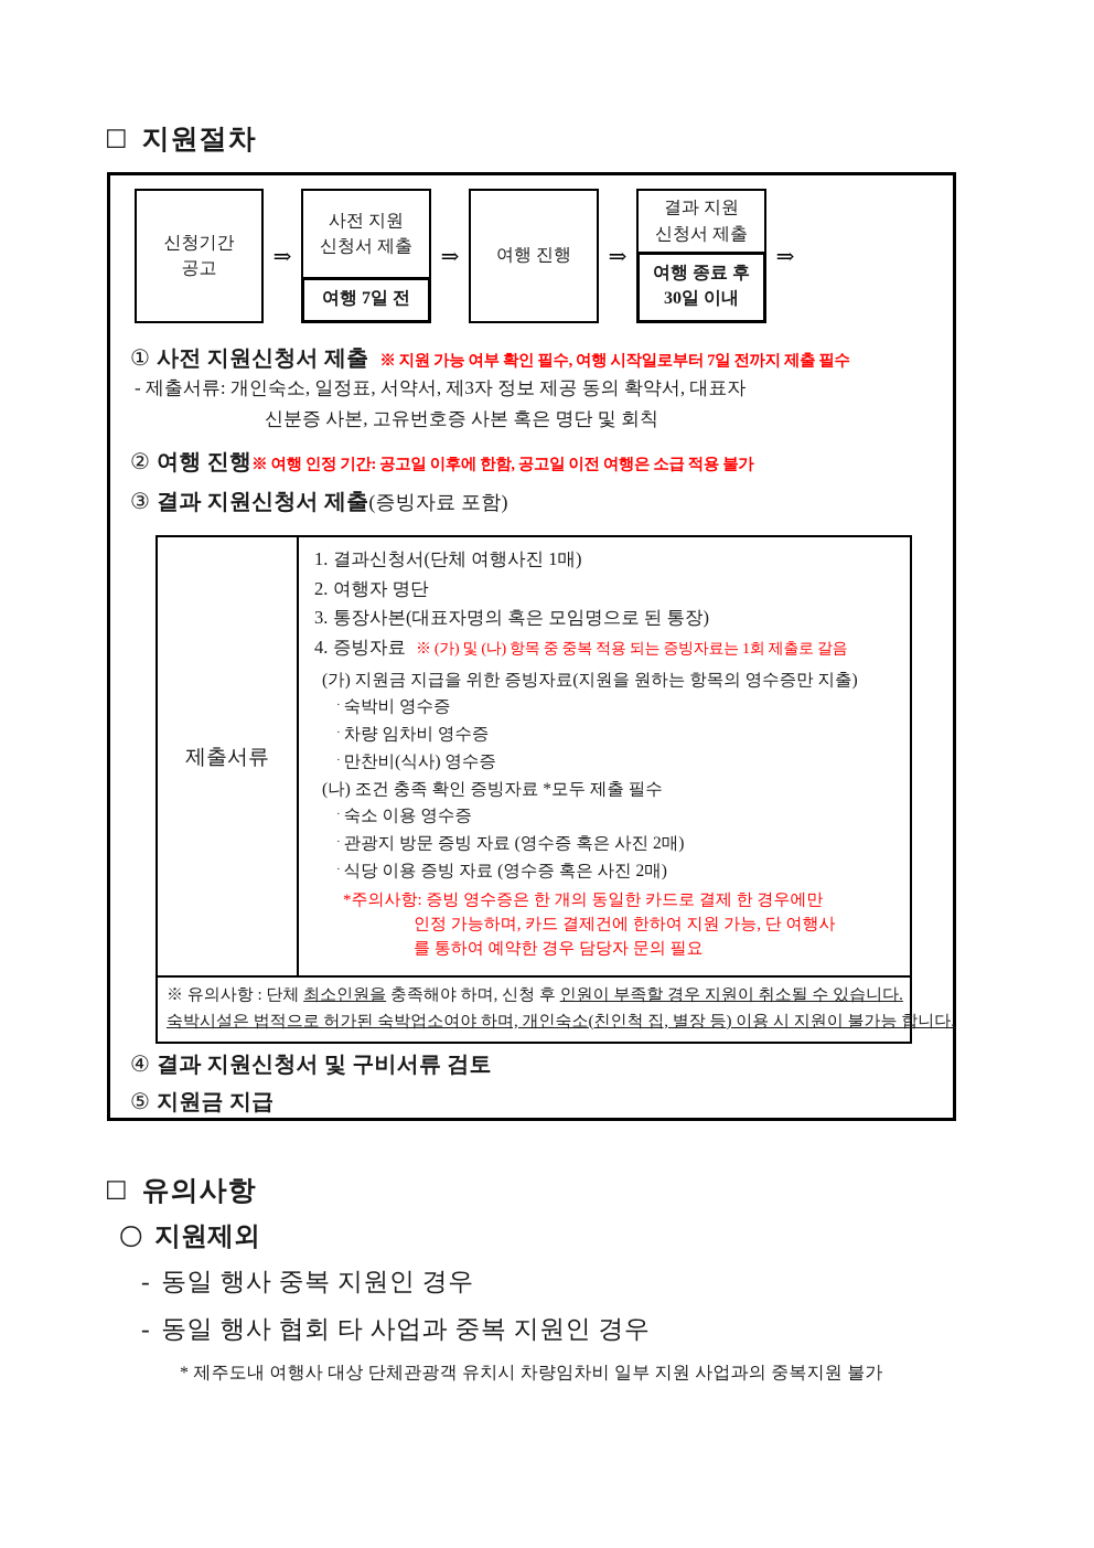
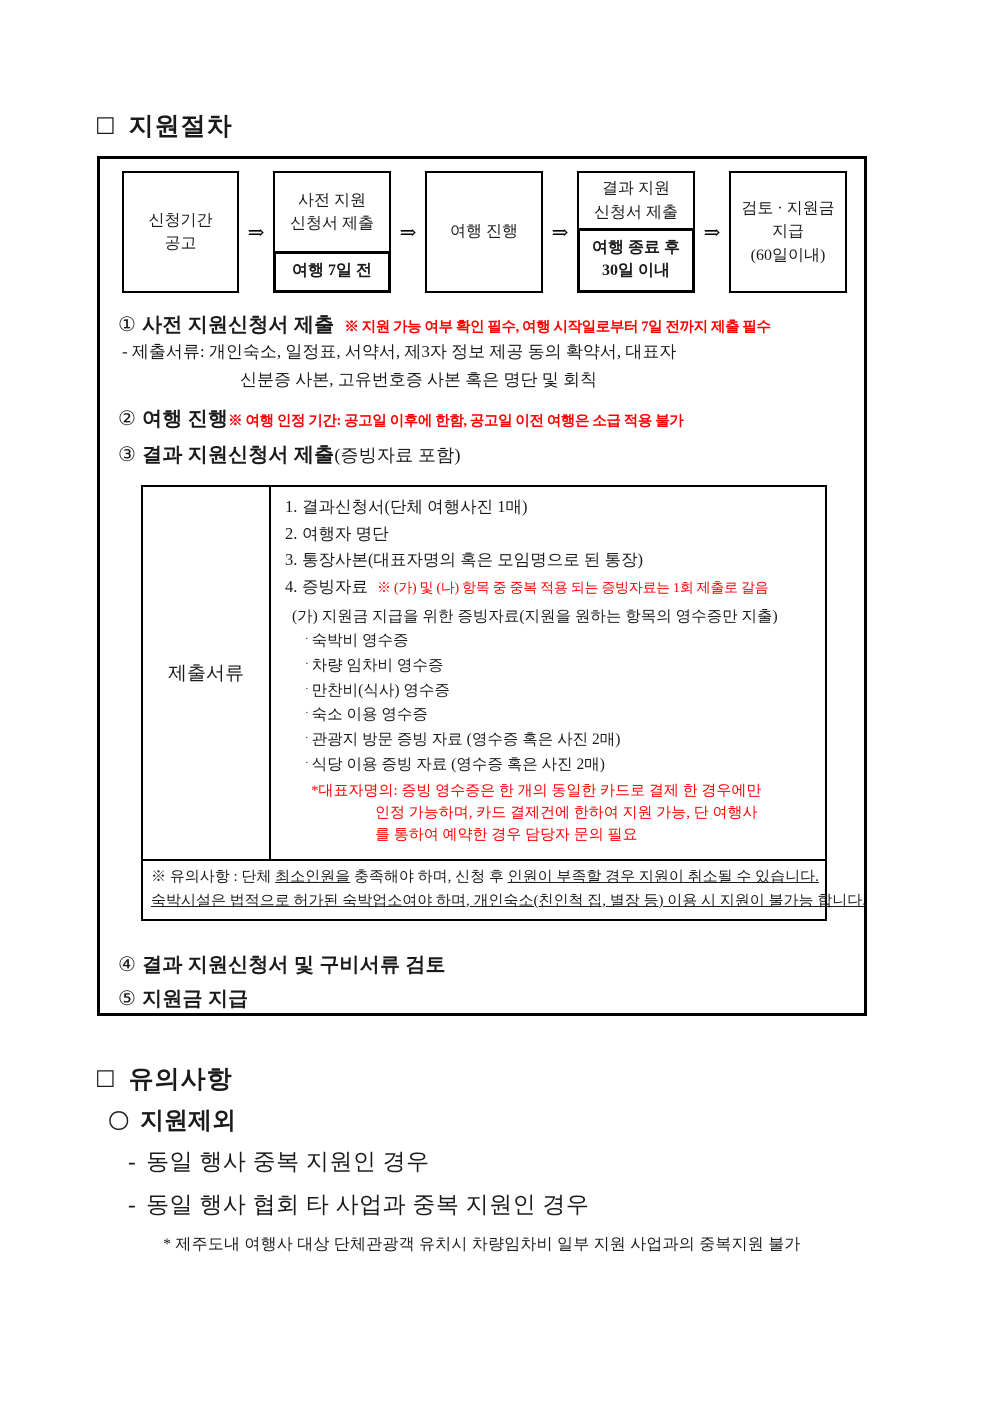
  ☐ 지원절차
  신청기간
  공고
  ⇒
  사전 지원
  신청서 제출
  여행 7일 전
  ⇒
  여행 진행
  ⇒
  결과 지원
  신청서 제출
  여행 종료 후
  30일 이내
  ⇒
+ 검토 · 지원금
+ 지급
+ (60일이내)
  ① 사전 지원신청서 제출 ※ 지원 가능 여부 확인 필수, 여행 시작일로부터 7일 전까지 제출 필수
  - 제출서류: 개인숙소, 일정표, 서약서, 제3자 정보 제공 동의 확약서, 대표자
  신분증 사본, 고유번호증 사본 혹은 명단 및 회칙
  ② 여행 진행※ 여행 인정 기간: 공고일 이후에 한함, 공고일 이전 여행은 소급 적용 불가
  ③ 결과 지원신청서 제출(증빙자료 포함)
  제출서류
  1. 결과신청서(단체 여행사진 1매)
  2. 여행자 명단
  3. 통장사본(대표자명의 혹은 모임명으로 된 통장)
  4. 증빙자료 ※ (가) 및 (나) 항목 중 중복 적용 되는 증빙자료는 1회 제출로 갈음
  (가) 지원금 지급을 위한 증빙자료(지원을 원하는 항목의 영수증만 지출)
  · 숙박비 영수증
  · 차량 임차비 영수증
  · 만찬비(식사) 영수증
- (나) 조건 충족 확인 증빙자료 *모두 제출 필수
  · 숙소 이용 영수증
  · 관광지 방문 증빙 자료 (영수증 혹은 사진 2매)
  · 식당 이용 증빙 자료 (영수증 혹은 사진 2매)
- *주의사항: 증빙 영수증은 한 개의 동일한 카드로 결제 한 경우에만
+ *대표자명의: 증빙 영수증은 한 개의 동일한 카드로 결제 한 경우에만
  인정 가능하며, 카드 결제건에 한하여 지원 가능, 단 여행사
  를 통하여 예약한 경우 담당자 문의 필요
  ※ 유의사항 : 단체 최소인원을 충족해야 하며, 신청 후 인원이 부족할 경우 지원이 취소될 수 있습니다.
  숙박시설은 법적으로 허가된 숙박업소여야 하며, 개인숙소(친인척 집, 별장 등) 이용 시 지원이 불가능 합니다.
  ④ 결과 지원신청서 및 구비서류 검토
  ⑤ 지원금 지급
  ☐ 유의사항
  〇 지원제외
  - 동일 행사 중복 지원인 경우
  - 동일 행사 협회 타 사업과 중복 지원인 경우
  * 제주도내 여행사 대상 단체관광객 유치시 차량임차비 일부 지원 사업과의 중복지원 불가
